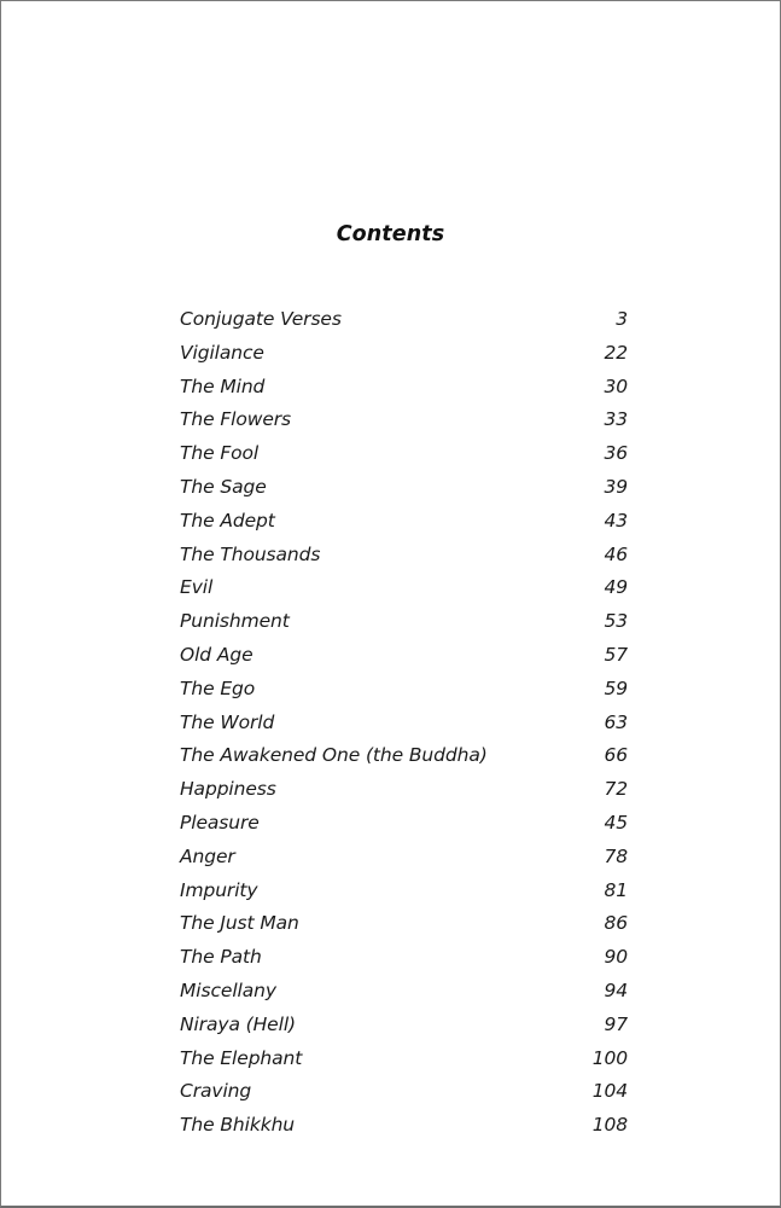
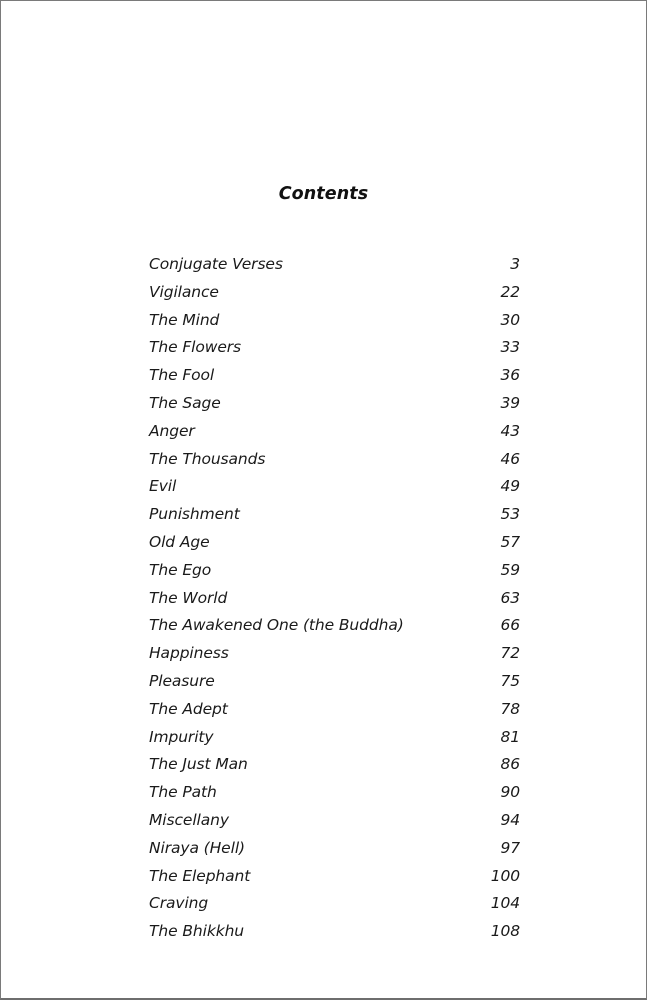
  Contents
  Conjugate Verses
  3
  Vigilance
  22
  The Mind
  30
  The Flowers
  33
  The Fool
  36
  The Sage
  39
- The Adept
+ Anger
  43
  The Thousands
  46
  Evil
  49
  Punishment
  53
  Old Age
  57
  The Ego
  59
  The World
  63
  The Awakened One (the Buddha)
  66
  Happiness
  72
  Pleasure
- 45
+ 75
- Anger
+ The Adept
  78
  Impurity
  81
  The Just Man
  86
  The Path
  90
  Miscellany
  94
  Niraya (Hell)
  97
  The Elephant
  100
  Craving
  104
  The Bhikkhu
  108
